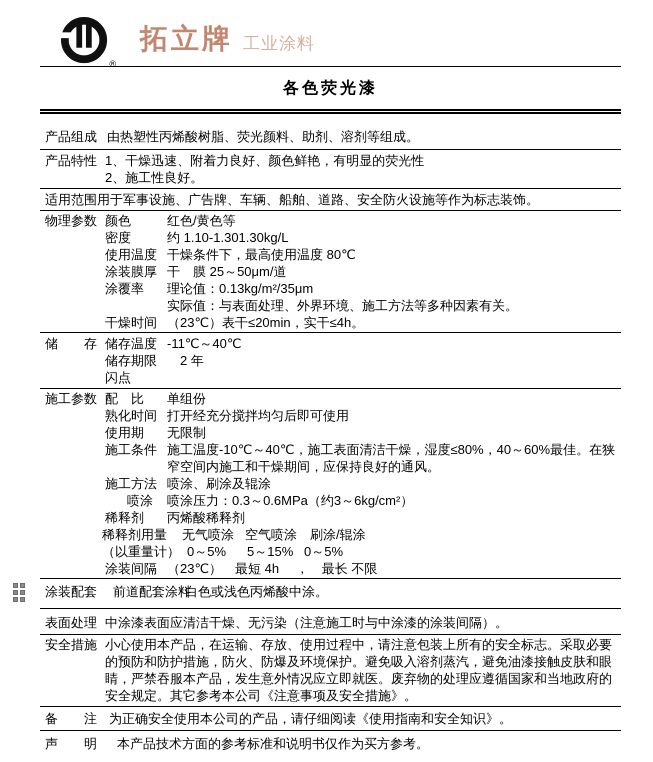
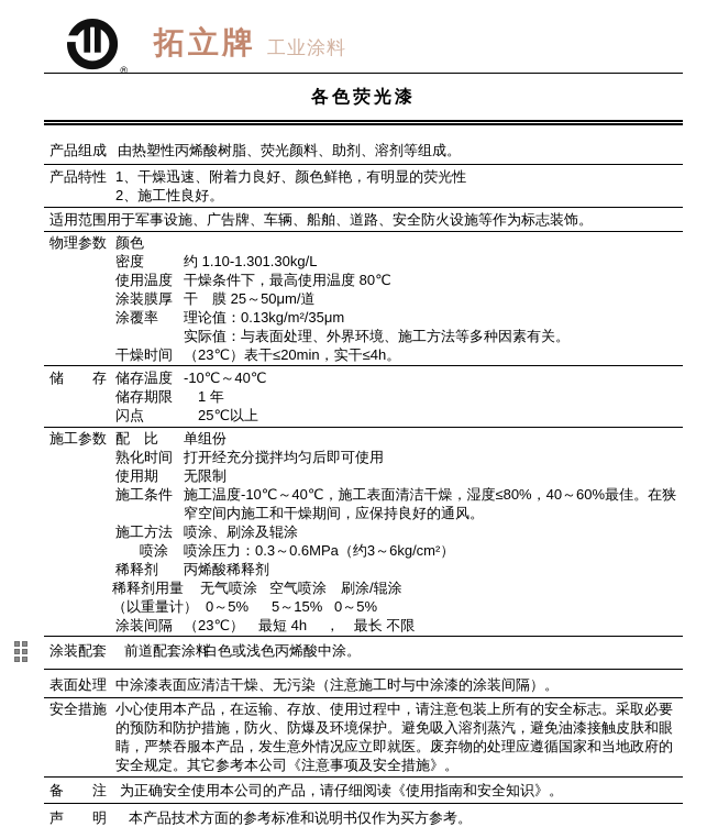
  ®
  拓立牌
  工业涂料
  各色荧光漆
  产品组成
  由热塑性丙烯酸树脂、荧光颜料、助剂、溶剂等组成。
  产品特性
  1、干燥迅速、附着力良好、颜色鲜艳，有明显的荧光性
  2、施工性良好。
  适用范围
  用于军事设施、广告牌、车辆、船舶、道路、安全防火设施等作为标志装饰。
  物理参数
  颜色
- 红色/黄色等
  密度
  约 1.10-1.301.30kg/L
  使用温度
  干燥条件下，最高使用温度 80℃
  涂装膜厚
  干 膜 25～50μm/道
  涂覆率
  理论值：0.13kg/m²/35μm
  实际值：与表面处理、外界环境、施工方法等多种因素有关。
  干燥时间
  （23℃）表干≤20min，实干≤4h。
  储 存
  储存温度
- -11℃～40℃
+ -10℃～40℃
  储存期限
- 2 年
+ 1 年
  闪点
+ 25℃以上
  施工参数
  配 比
  单组份
  熟化时间
  打开经充分搅拌均匀后即可使用
  使用期
  无限制
  施工条件
  施工温度-10℃～40℃，施工表面清洁干燥，湿度≤80%，40～60%最佳。在狭窄空间内施工和干燥期间，应保持良好的通风。
  施工方法
  喷涂、刷涂及辊涂
  喷涂
  喷涂压力：0.3～0.6MPa（约3～6kg/cm²）
  稀释剂
  丙烯酸稀释剂
  稀释剂用量
  无气喷涂 空气喷涂 刷涂/辊涂
  （以重量计
  0～5% 5～15% 0～5%
  涂装间隔
  （23℃） 最短 4h ， 最长 不限
  涂装配套
  前道配套涂料
  白色或浅色丙烯酸中涂。
  表面处理
  中涂漆表面应清洁干燥、无污染（注意施工时与中涂漆的涂装间隔）。
  安全措施
  小心使用本产品，在运输、存放、使用过程中，请注意包装上所有的安全标志。采取必要的预防和防护措施，防火、防爆及环境保护。避免吸入溶剂蒸汽，避免油漆接触皮肤和眼睛，严禁吞服本产品，发生意外情况应立即就医。废弃物的处理应遵循国家和当地政府的安全规定。其它参考本公司《注意事项及安全措施》。
  备 注
  为正确安全使用本公司的产品，请仔细阅读《使用指南和安全知识》。
  声 明
  本产品技术方面的参考标准和说明书仅作为买方参考。
